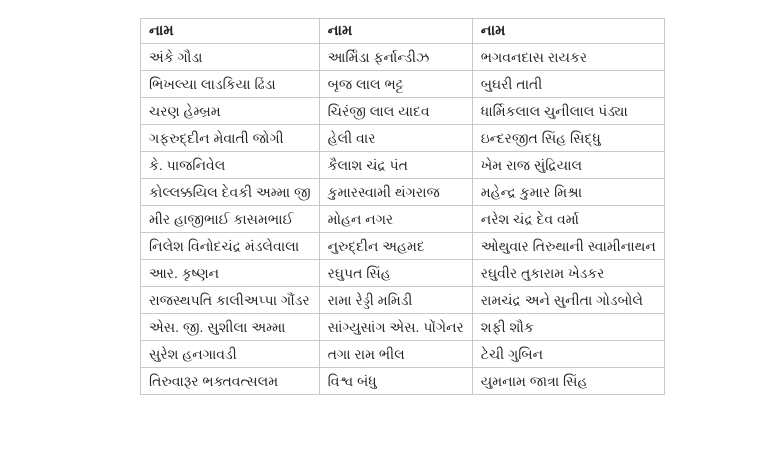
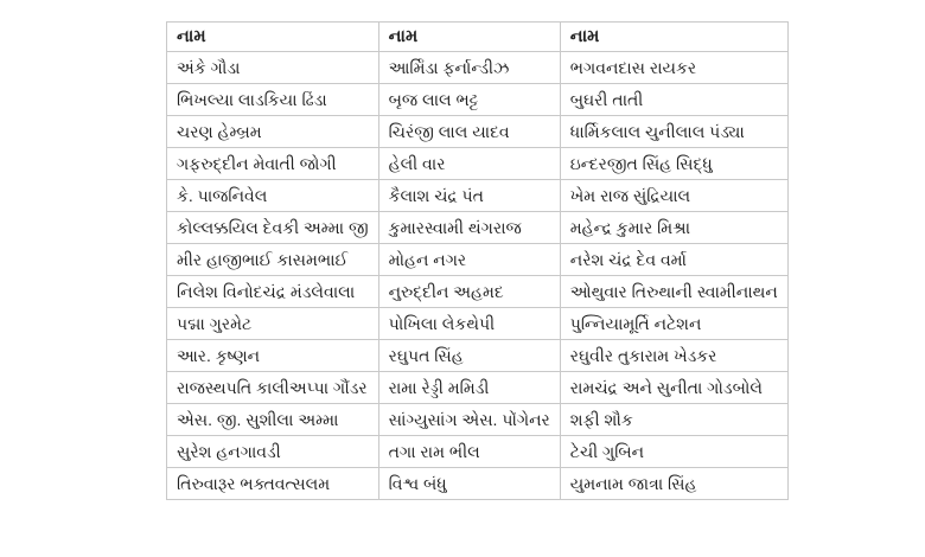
  નામ	નામ	નામ
  અંકે ગૌડા	આર્મિંડા ફર્નાન્ડીઝ	ભગવનદાસ રાયકર
  ભિખલ્યા લાડકિયા ઢિંડા	બૃજ લાલ ભટ્ટ	બુઘરી તાતી
  ચરણ હેમ્બ્રમ	ચિરંજી લાલ યાદવ	ધાર્મિકલાલ ચુનીલાલ પંડ્યા
  ગફરુદ્દીન મેવાતી જોગી	હેલી વાર	ઇન્દરજીત સિંહ સિદ્ધુ
  કે. પાજનિવેલ	કૈલાશ ચંદ્ર પંત	ખેમ રાજ સુંદ્રિયાલ
  કોલ્લક્કયિલ દેવકી અમ્મા જી	કુમારસ્વામી થંગરાજ	મહેન્દ્ર કુમાર મિશ્રા
  મીર હાજીભાઈ કાસમભાઈ	મોહન નગર	નરેશ ચંદ્ર દેવ વર્મા
  નિલેશ વિનોદચંદ્ર મંડલેવાલા	નુરુદ્દીન અહમદ	ઓથુવાર તિરુથાની સ્વામીનાથન
+ પદ્મા ગુરમેટ	પોખિલા લેકથેપી	પુન્નિયામૂર્તિ નટેશન
  આર. કૃષ્ણન	રઘુપત સિંહ	રઘુવીર તુકારામ ખેડકર
  રાજસ્થપતિ કાલીઅપ્પા ગૌંડર	રામા રેડ્ડી મમિડી	રામચંદ્ર અને સુનીતા ગોડબોલે
  એસ. જી. સુશીલા અમ્મા	સાંગ્યુસાંગ એસ. પોંગેનર	શફી શૌક
  સુરેશ હનગાવડી	તગા રામ ભીલ	ટેચી ગુબિન
  તિરુવારૂર ભક્તવત્સલમ	વિશ્વ બંધુ	યુમનામ જાત્રા સિંહ
